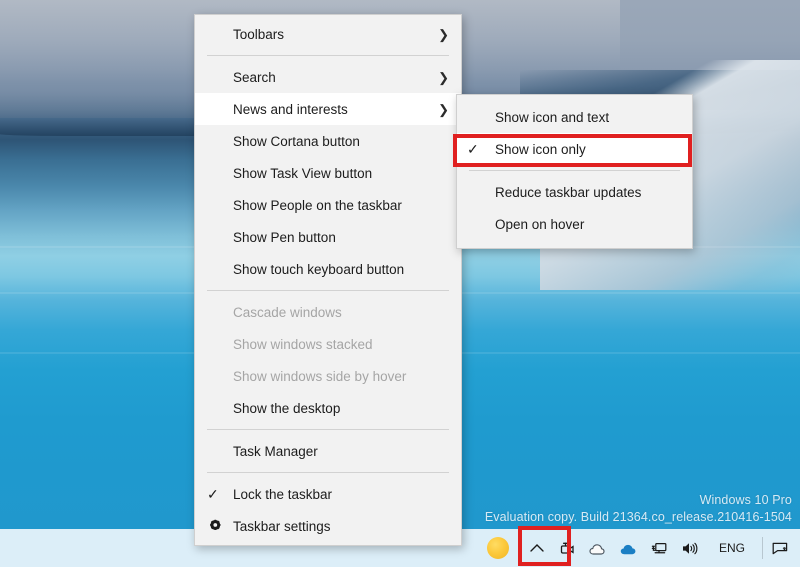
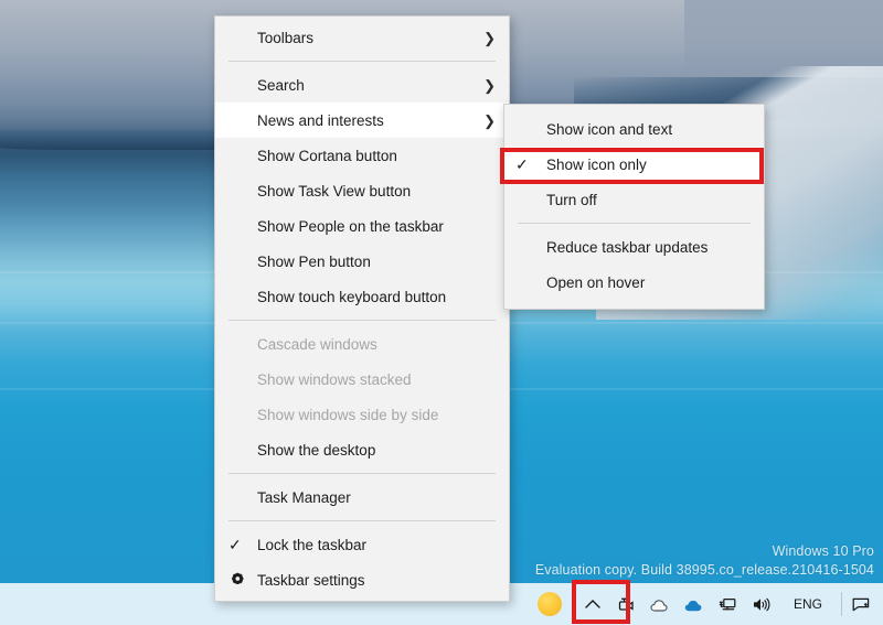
  Windows 10 Pro
- Evaluation copy. Build 21364.co_release.210416-1504
+ Evaluation copy. Build 38995.co_release.210416-1504
  ENG
  Toolbars
  ❯
  Search
  ❯
  News and interests
  ❯
  Show Cortana button
  Show Task View button
  Show People on the taskbar
  Show Pen button
  Show touch keyboard button
  Cascade windows
  Show windows stacked
- Show windows side by hover
+ Show windows side by side
  Show the desktop
  Task Manager
  ✓
  Lock the taskbar
  Taskbar settings
  Show icon and text
  ✓
  Show icon only
+ Turn off
  Reduce taskbar updates
  Open on hover
